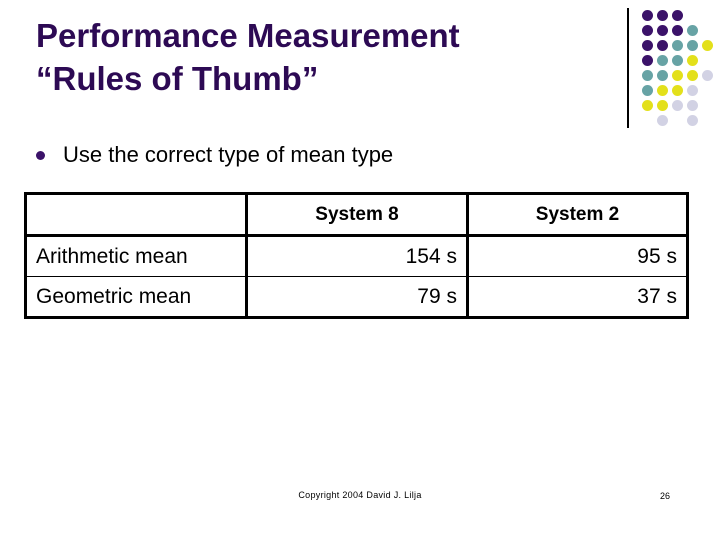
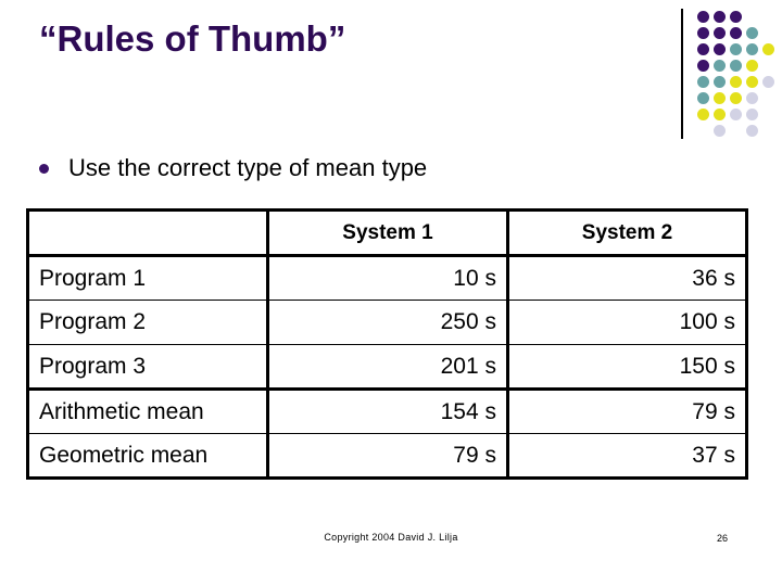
- Performance Measurement
  “Rules of Thumb”
  Use the correct type of mean type
- 	System 8	System 2
+ 	System 1	System 2
+ Program 1	10 s	36 s
+ Program 2	250 s	100 s
+ Program 3	201 s	150 s
- Arithmetic mean	154 s	95 s
+ Arithmetic mean	154 s	79 s
  Geometric mean	79 s	37 s
  Copyright 2004 David J. Lilja
  26
